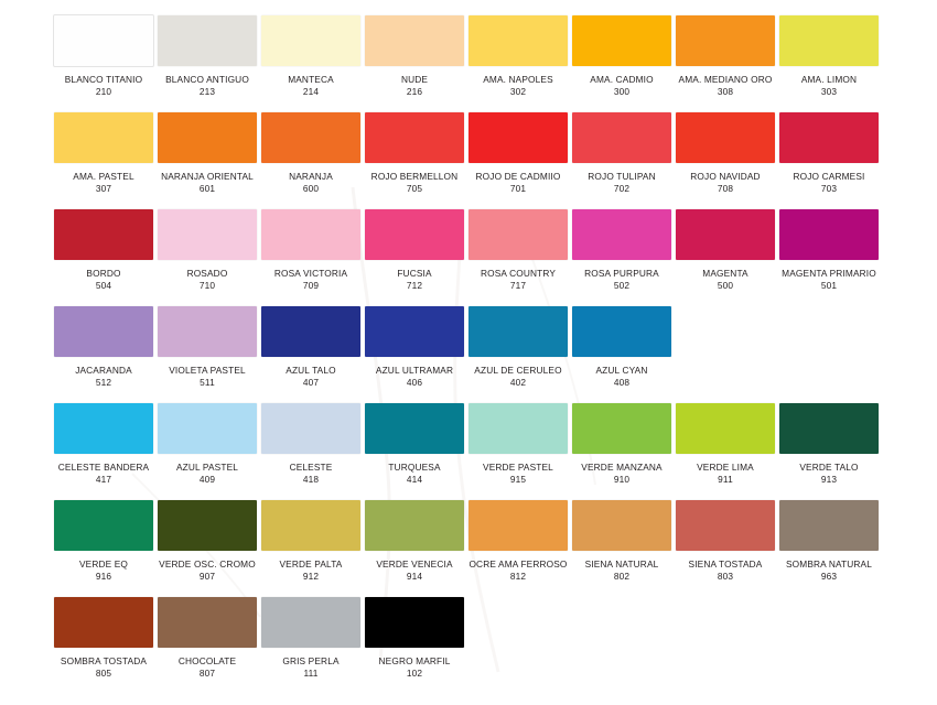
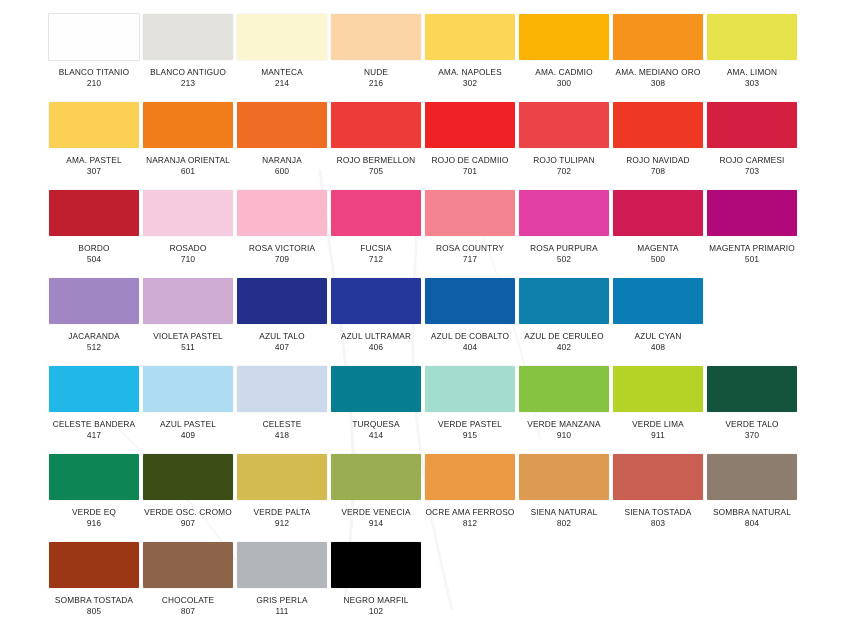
  BLANCO TITANIO
  210
  BLANCO ANTIGUO
  213
  MANTECA
  214
  NUDE
  216
  AMA. NAPOLES
  302
  AMA. CADMIO
  300
  AMA. MEDIANO ORO
  308
  AMA. LIMON
  303
  AMA. PASTEL
  307
  NARANJA ORIENTAL
  601
  NARANJA
  600
  ROJO BERMELLON
  705
  ROJO DE CADMIIO
  701
  ROJO TULIPAN
  702
  ROJO NAVIDAD
  708
  ROJO CARMESI
  703
  BORDO
  504
  ROSADO
  710
  ROSA VICTORIA
  709
  FUCSIA
  712
  ROSA COUNTRY
  717
  ROSA PURPURA
  502
  MAGENTA
  500
  MAGENTA PRIMARIO
  501
  JACARANDA
  512
  VIOLETA PASTEL
  511
  AZUL TALO
  407
  AZUL ULTRAMAR
  406
+ AZUL DE COBALTO
+ 404
  AZUL DE CERULEO
  402
  AZUL CYAN
  408
  CELESTE BANDERA
  417
  AZUL PASTEL
  409
  CELESTE
  418
  TURQUESA
  414
  VERDE PASTEL
  915
  VERDE MANZANA
  910
  VERDE LIMA
  911
  VERDE TALO
- 913
+ 370
  VERDE EQ
  916
  VERDE OSC. CROMO
  907
  VERDE PALTA
  912
  VERDE VENECIA
  914
  OCRE AMA FERROSO
  812
  SIENA NATURAL
  802
  SIENA TOSTADA
  803
  SOMBRA NATURAL
- 963
+ 804
  SOMBRA TOSTADA
  805
  CHOCOLATE
  807
  GRIS PERLA
  111
  NEGRO MARFIL
  102
